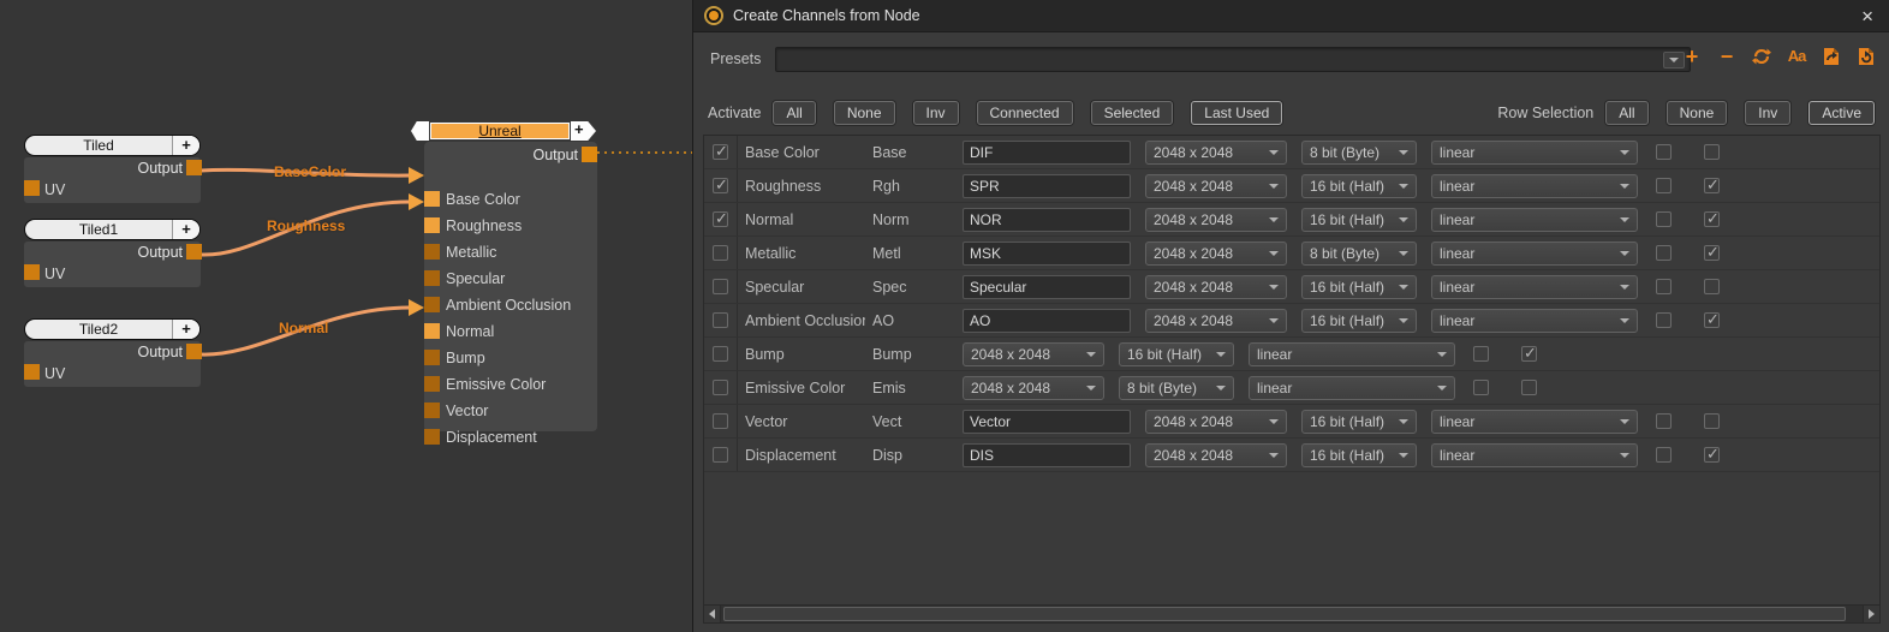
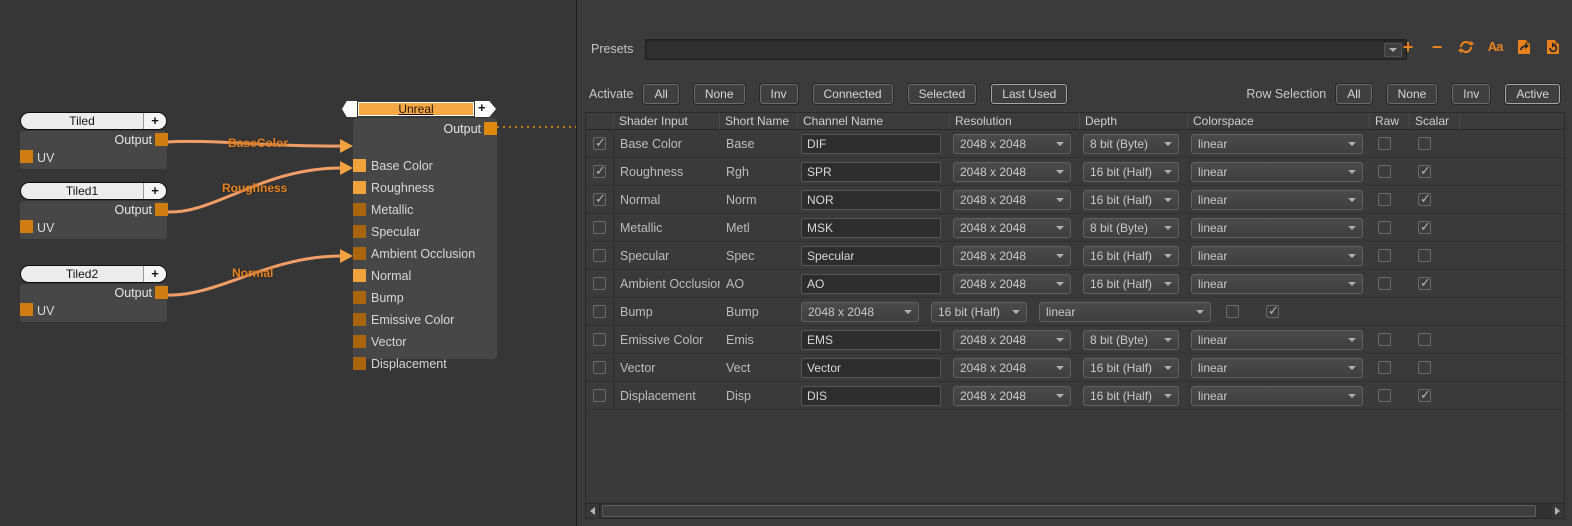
  BaseColor
  Roughness
  Normal
  Tiled
  +
  Output
  UV
  Tiled1
  +
  Output
  UV
  Tiled2
  +
  Output
  UV
  Unreal
  +
  Output
  Base Color
  Roughness
  Metallic
  Specular
  Ambient Occlusion
  Normal
  Bump
  Emissive Color
  Vector
  Displacement
- Create Channels from Node
- ×
  Presets
  +
  −
  Aa
  Activate
  All
  None
  Inv
  Connected
  Selected
  Last Used
  Row Selection
  All
  None
  Inv
  Active
+ Shader Input
+ Short Name
+ Channel Name
+ Resolution
+ Depth
+ Colorspace
+ Raw
+ Scalar
  Base Color
  Base
  DIF
  2048 x 2048
  8 bit (Byte)
  linear
  Roughness
  Rgh
  SPR
  2048 x 2048
  16 bit (Half)
  linear
  Normal
  Norm
  NOR
  2048 x 2048
  16 bit (Half)
  linear
  Metallic
  Metl
  MSK
  2048 x 2048
  8 bit (Byte)
  linear
  Specular
  Spec
  Specular
  2048 x 2048
  16 bit (Half)
  linear
  Ambient Occlusio
  AO
  AO
  2048 x 2048
  16 bit (Half)
  linear
  Bump
  Bump
  2048 x 2048
  16 bit (Half)
  linear
  Emissive Color
  Emis
+ EMS
  2048 x 2048
  8 bit (Byte)
  linear
  Vector
  Vect
  Vector
  2048 x 2048
  16 bit (Half)
  linear
  Displacement
  Disp
  DIS
  2048 x 2048
  16 bit (Half)
  linear
